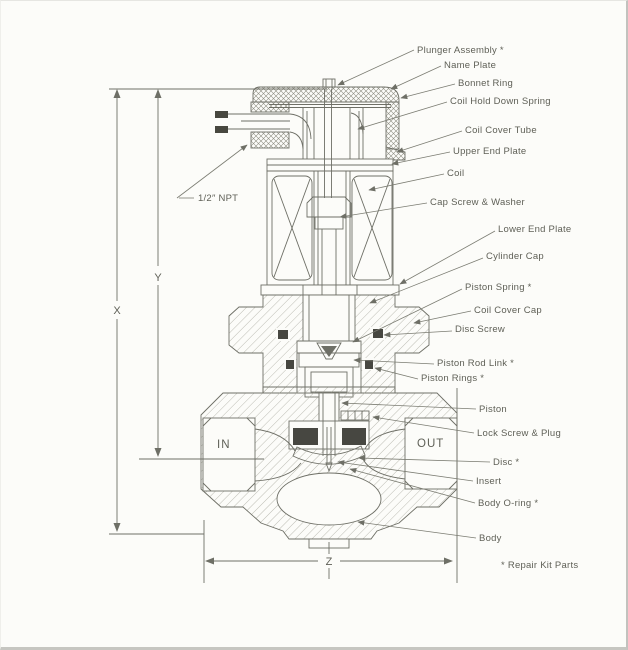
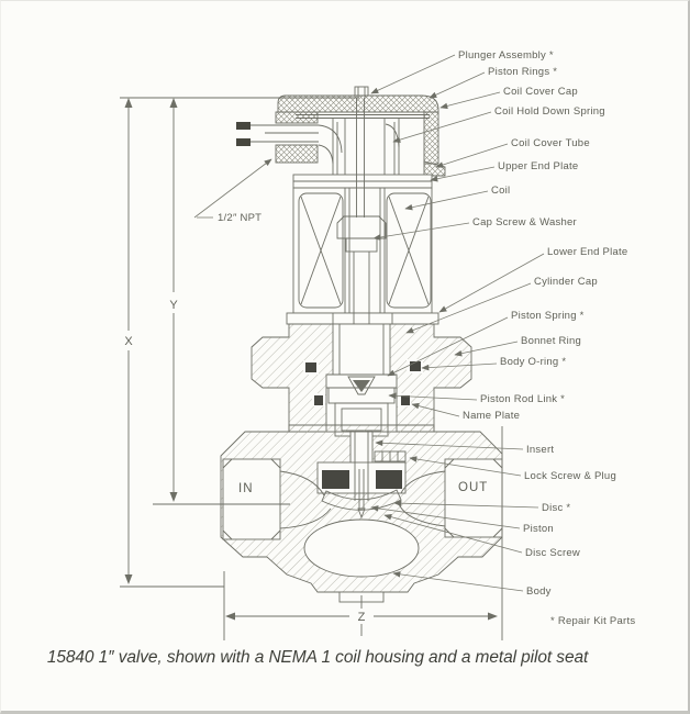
  X
  Y
  Z
  IN
  OUT
  1/2″ NPT
  Plunger Assembly *
- Name Plate
+ Piston Rings *
- Bonnet Ring
+ Coil Cover Cap
  Coil Hold Down Spring
  Coil Cover Tube
  Upper End Plate
  Coil
  Cap Screw & Washer
  Lower End Plate
  Cylinder Cap
  Piston Spring *
- Coil Cover Cap
+ Bonnet Ring
- Disc Screw
+ Body O-ring *
  Piston Rod Link *
- Piston Rings *
+ Name Plate
- Piston
+ Insert
  Lock Screw & Plug
  Disc *
- Insert
+ Piston
- Body O-ring *
+ Disc Screw
  Body
  * Repair Kit Parts
+ 15840 1″ valve, shown with a NEMA 1 coil housing and a metal pilot seat
